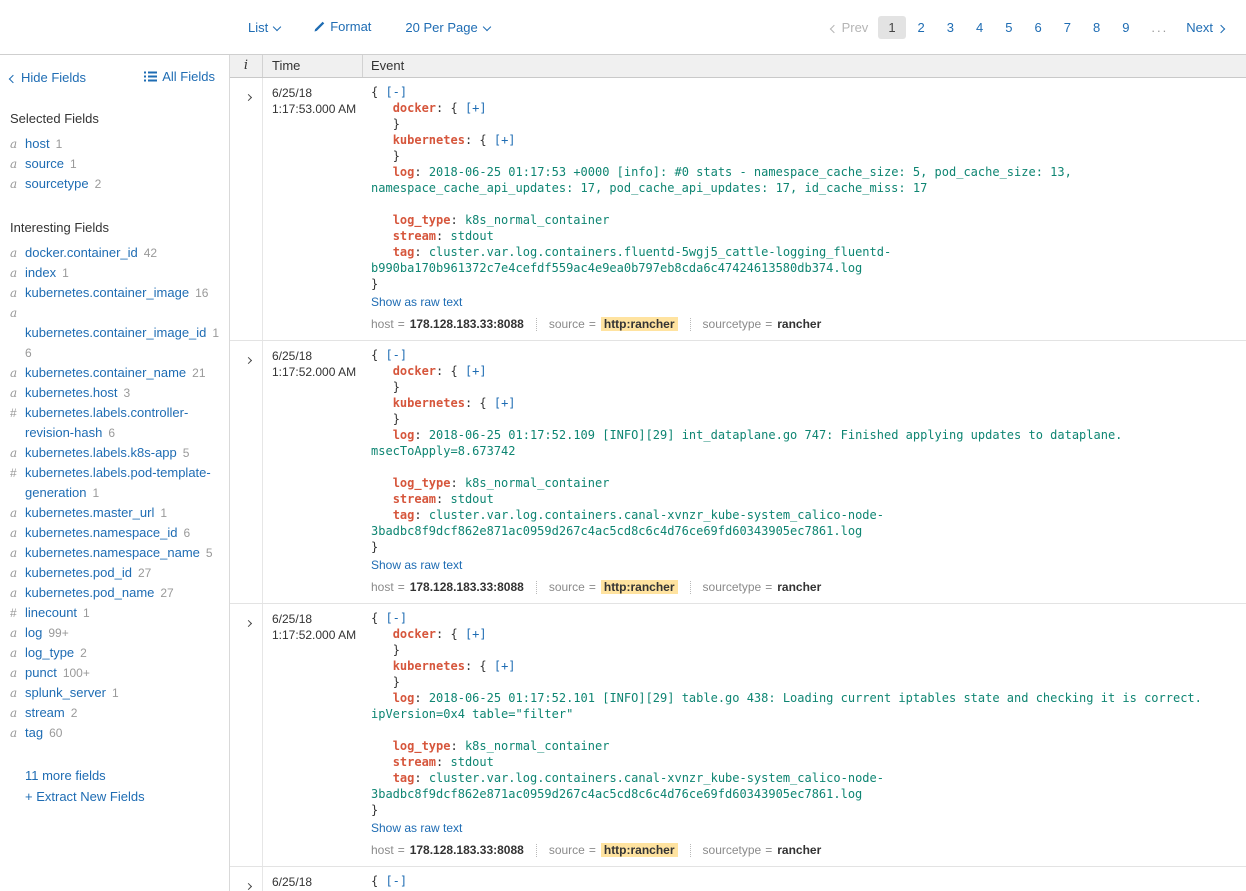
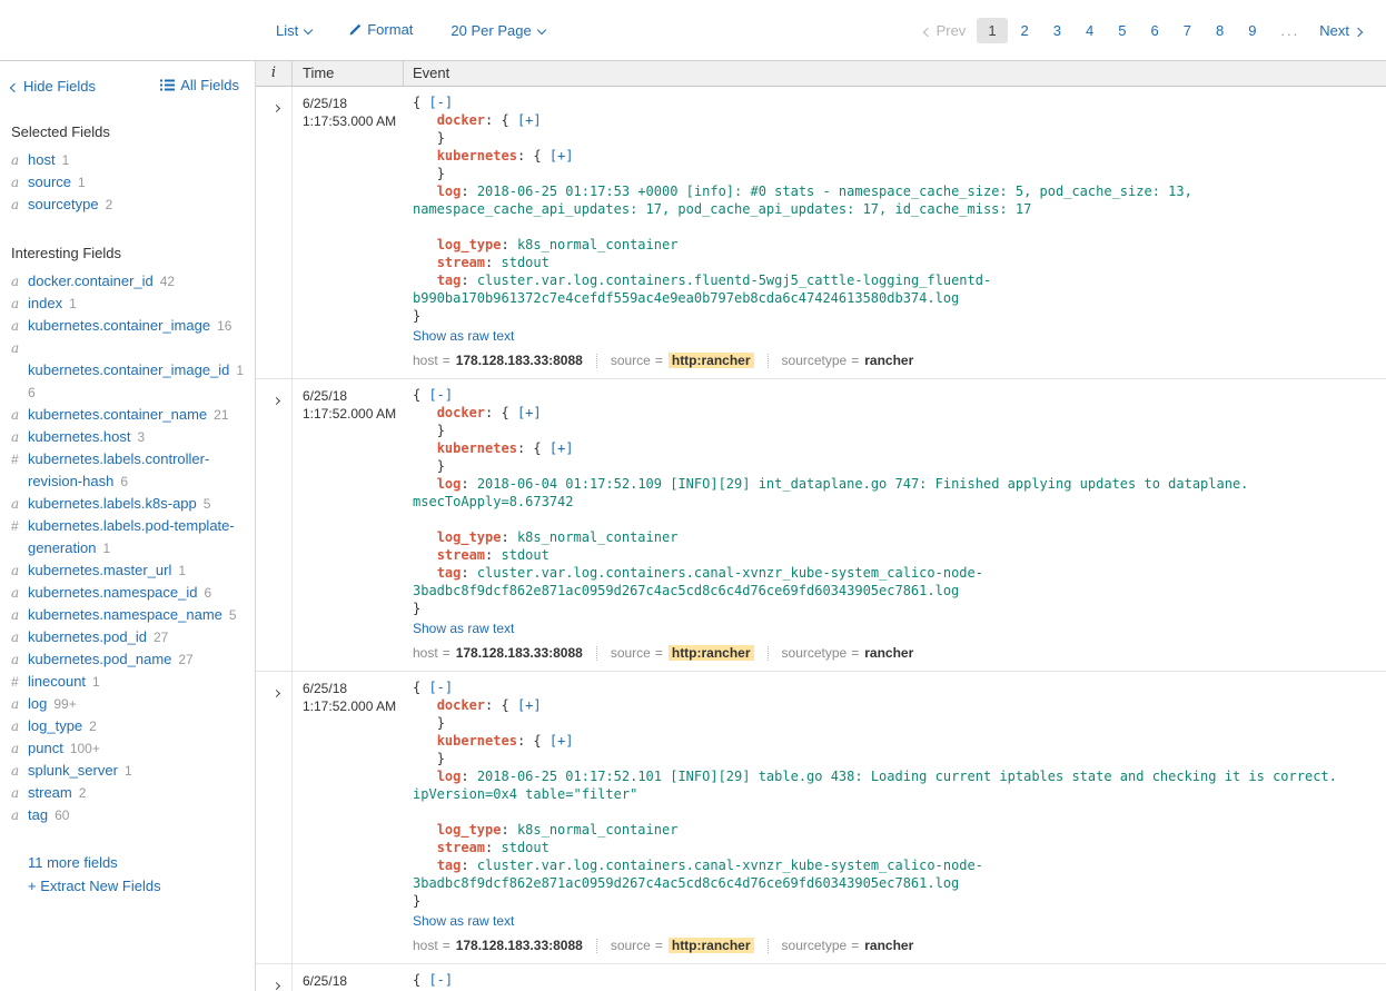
  List
  Format
  20 Per Page
  Prev
  1
  2
  3
  4
  5
  6
  7
  8
  9
  ...
  Next
  Hide Fields
  All Fields
  Selected Fields
  a host 1
  a source 1
  a sourcetype 2
  Interesting Fields
  a docker.container_id 42
  a index 1
  a kubernetes.container_image 16
  akubernetes.container_image_id 16
  a kubernetes.container_name 21
  a kubernetes.host 3
  # kubernetes.labels.controller-revision-hash 6
  a kubernetes.labels.k8s-app 5
  # kubernetes.labels.pod-template-generation 1
  a kubernetes.master_url 1
  a kubernetes.namespace_id 6
  a kubernetes.namespace_name 5
  a kubernetes.pod_id 27
  a kubernetes.pod_name 27
  # linecount 1
  a log 99+
  a log_type 2
  a punct 100+
  a splunk_server 1
  a stream 2
  a tag 60
  11 more fields
  + Extract New Fields
  i
  Time
  Event
  6/25/18
  1:17:53.000 AM
  { [-]
  docker: { [+]
  }
  kubernetes: { [+]
  }
  log: 2018-06-25 01:17:53 +0000 [info]: #0 stats - namespace_cache_size: 5, pod_cache_size: 13, namespace_cache_api_updates: 17, pod_cache_api_updates: 17, id_cache_miss: 17
  log_type: k8s_normal_container
  stream: stdout
  tag: cluster.var.log.containers.fluentd-5wgj5_cattle-logging_fluentd-b990ba170b961372c7e4cefdf559ac4e9ea0b797eb8cda6c47424613580db374.log
  }
  Show as raw text
  host
  =
  178.128.183.33:8088
  source
  =
  http:rancher
  sourcetype
  =
  rancher
  6/25/18
  1:17:52.000 AM
  { [-]
  docker: { [+]
  }
  kubernetes: { [+]
  }
- log: 2018-06-25 01:17:52.109 [INFO][29] int_dataplane.go 747: Finished applying updates to dataplane. msecToApply=8.673742
+ log: 2018-06-04 01:17:52.109 [INFO][29] int_dataplane.go 747: Finished applying updates to dataplane. msecToApply=8.673742
  log_type: k8s_normal_container
  stream: stdout
  tag: cluster.var.log.containers.canal-xvnzr_kube-system_calico-node-3badbc8f9dcf862e871ac0959d267c4ac5cd8c6c4d76ce69fd60343905ec7861.log
  }
  Show as raw text
  host
  =
  178.128.183.33:8088
  source
  =
  http:rancher
  sourcetype
  =
  rancher
  6/25/18
  1:17:52.000 AM
  { [-]
  docker: { [+]
  }
  kubernetes: { [+]
  }
  log: 2018-06-25 01:17:52.101 [INFO][29] table.go 438: Loading current iptables state and checking it is correct. ipVersion=0x4 table="filter"
  log_type: k8s_normal_container
  stream: stdout
  tag: cluster.var.log.containers.canal-xvnzr_kube-system_calico-node-3badbc8f9dcf862e871ac0959d267c4ac5cd8c6c4d76ce69fd60343905ec7861.log
  }
  Show as raw text
  host
  =
  178.128.183.33:8088
  source
  =
  http:rancher
  sourcetype
  =
  rancher
  6/25/18
  { [-]
